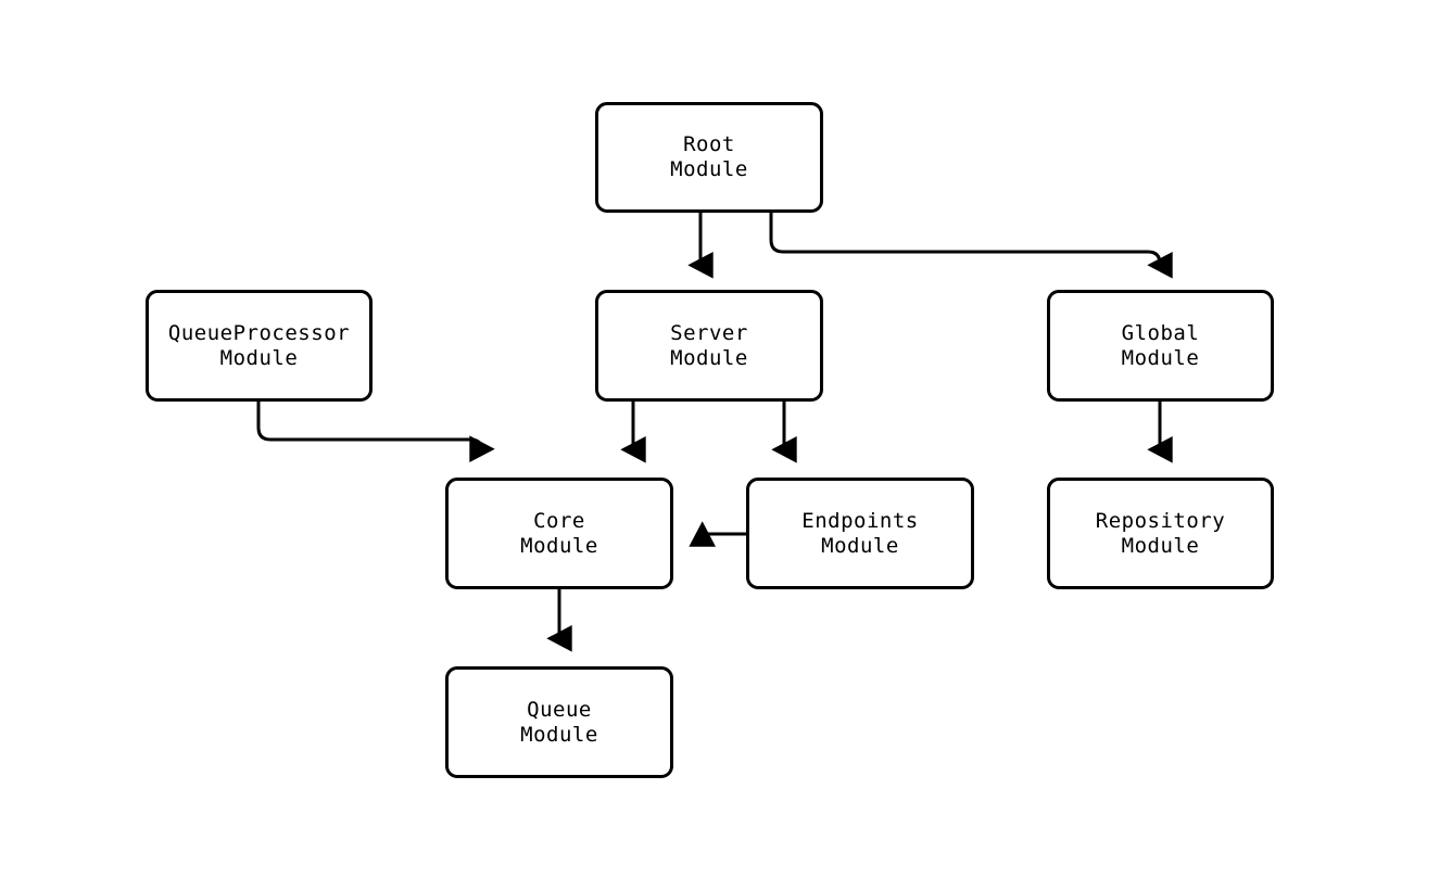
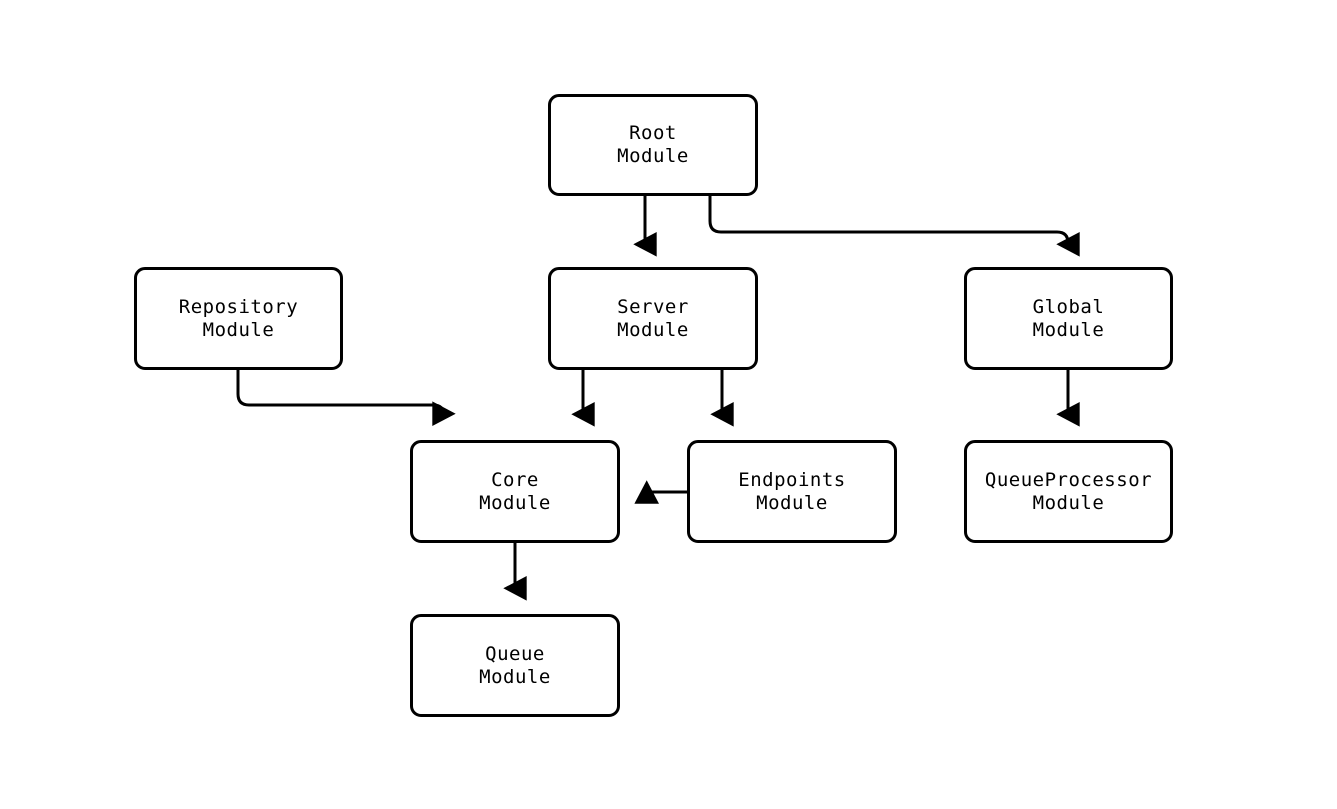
  Root
  Module
- QueueProcessor
+ Repository
  Module
  Server
  Module
  Global
  Module
  Core
  Module
  Endpoints
  Module
- Repository
+ QueueProcessor
  Module
  Queue
  Module
